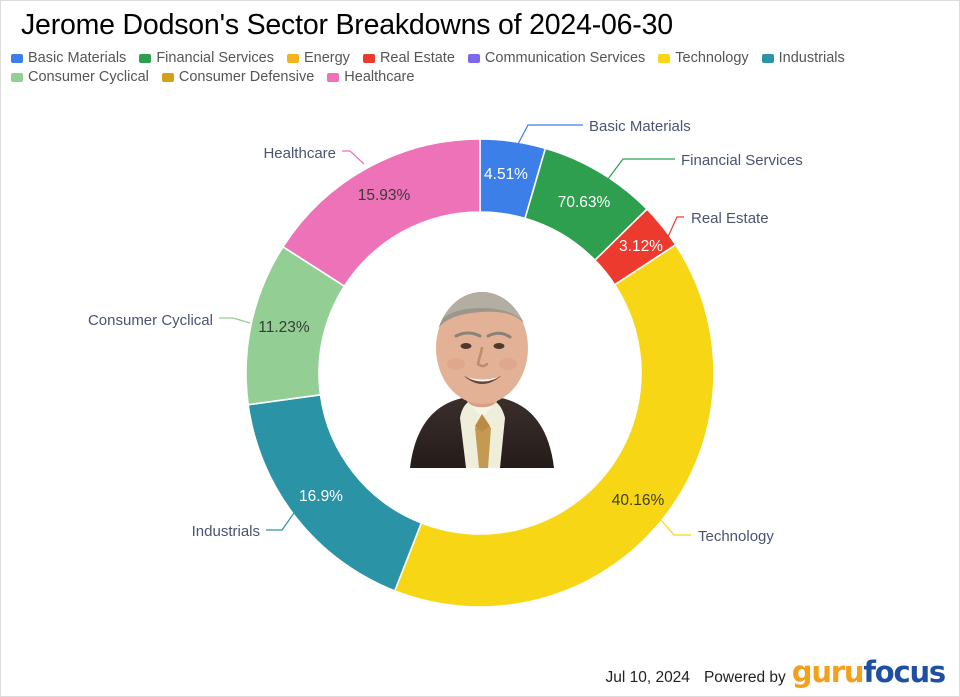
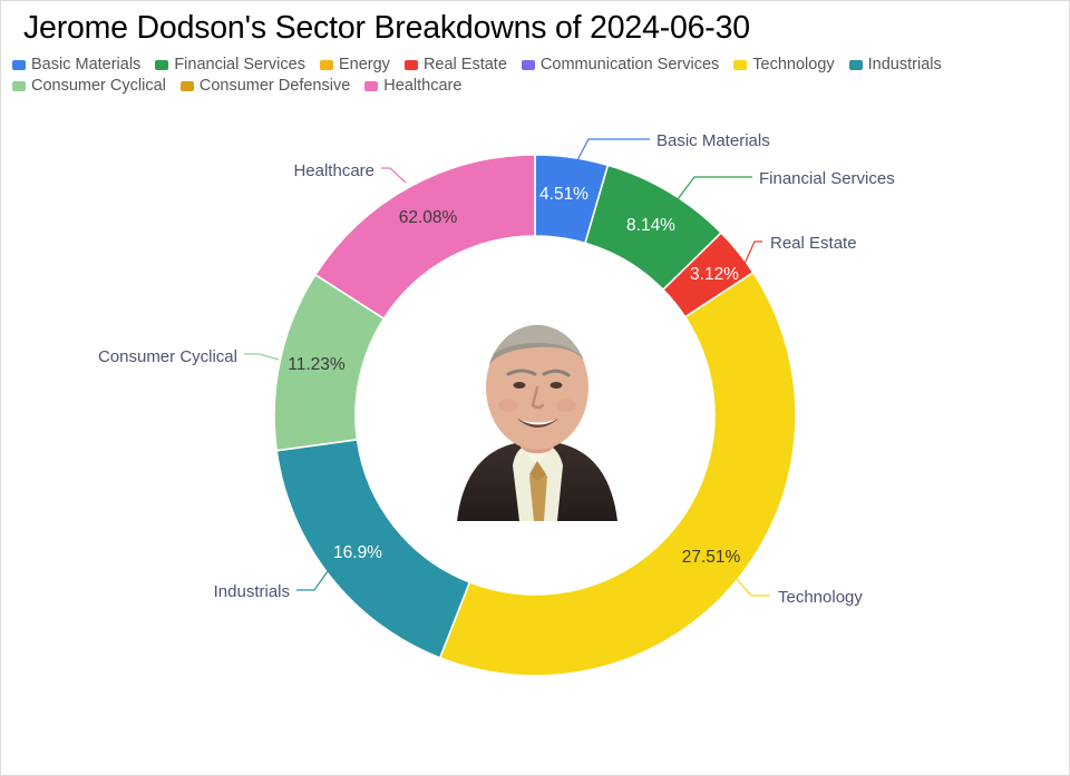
  Jerome Dodson's Sector Breakdowns of 2024-06-30
  Basic Materials
  Financial Services
  Energy
  Real Estate
  Communication Services
  Technology
  Industrials
  Consumer Cyclical
  Consumer Defensive
  Healthcare
  Basic Materials
  Financial Services
  Real Estate
  Technology
  Industrials
  Consumer Cyclical
  Healthcare
  4.51%
- 70.63%
+ 8.14%
  3.12%
- 40.16%
+ 27.51%
  16.9%
  11.23%
- 15.93%
+ 62.08%
- Jul 10, 2024
- Powered by
- gurufocus
